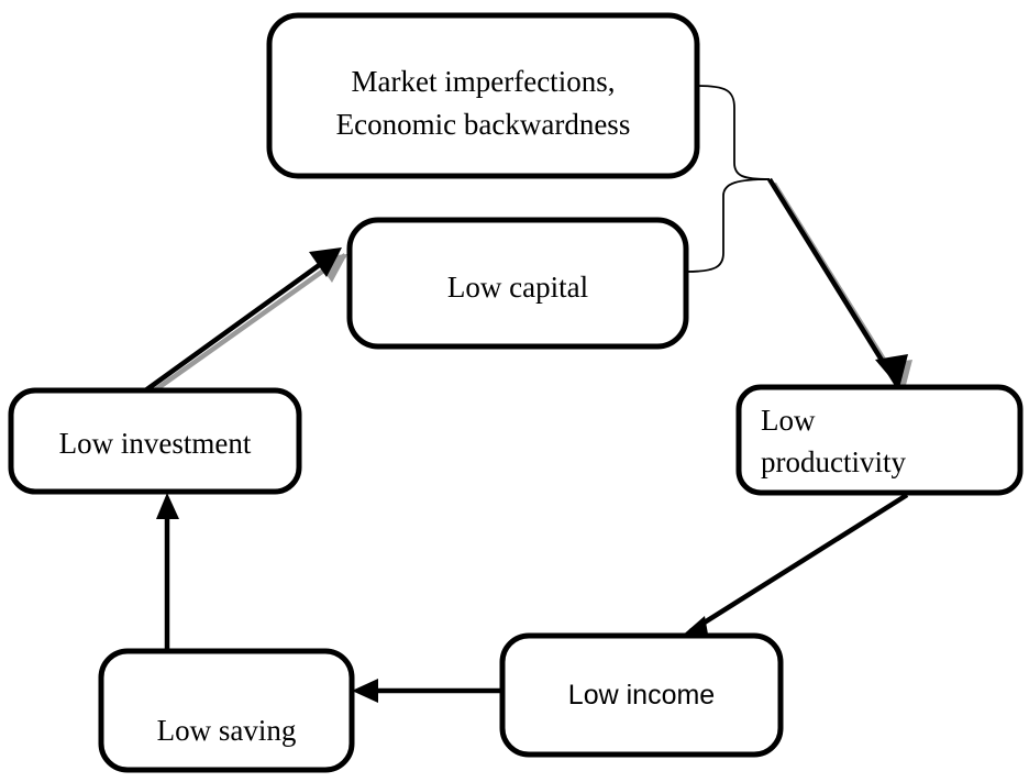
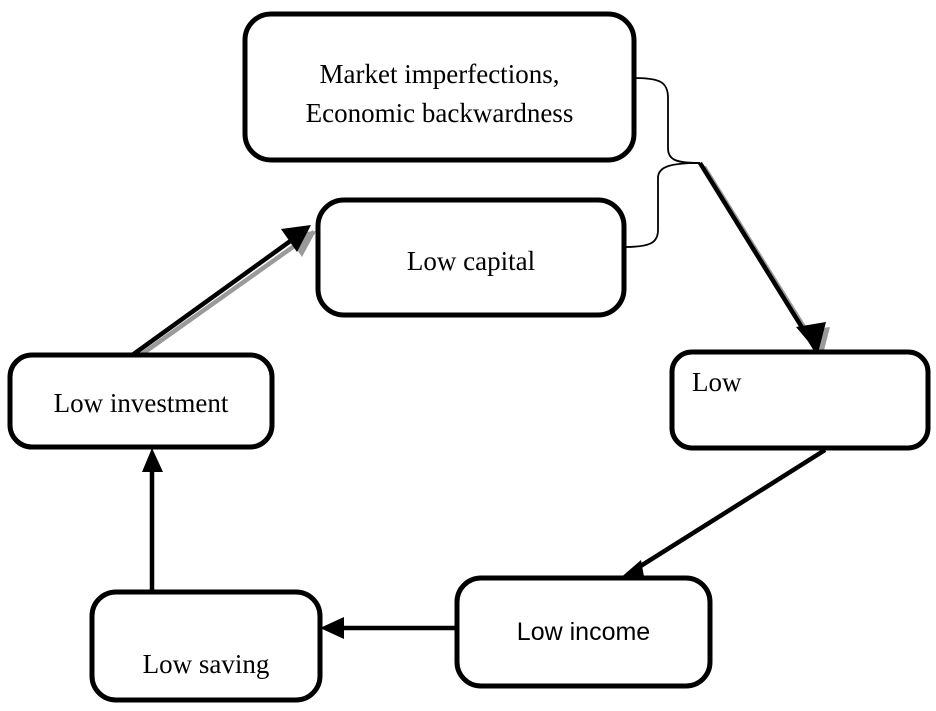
  Market imperfections,
  Economic backwardness
  Low capital
  Low
- productivity
  Low investment
  Low income
  Low saving
